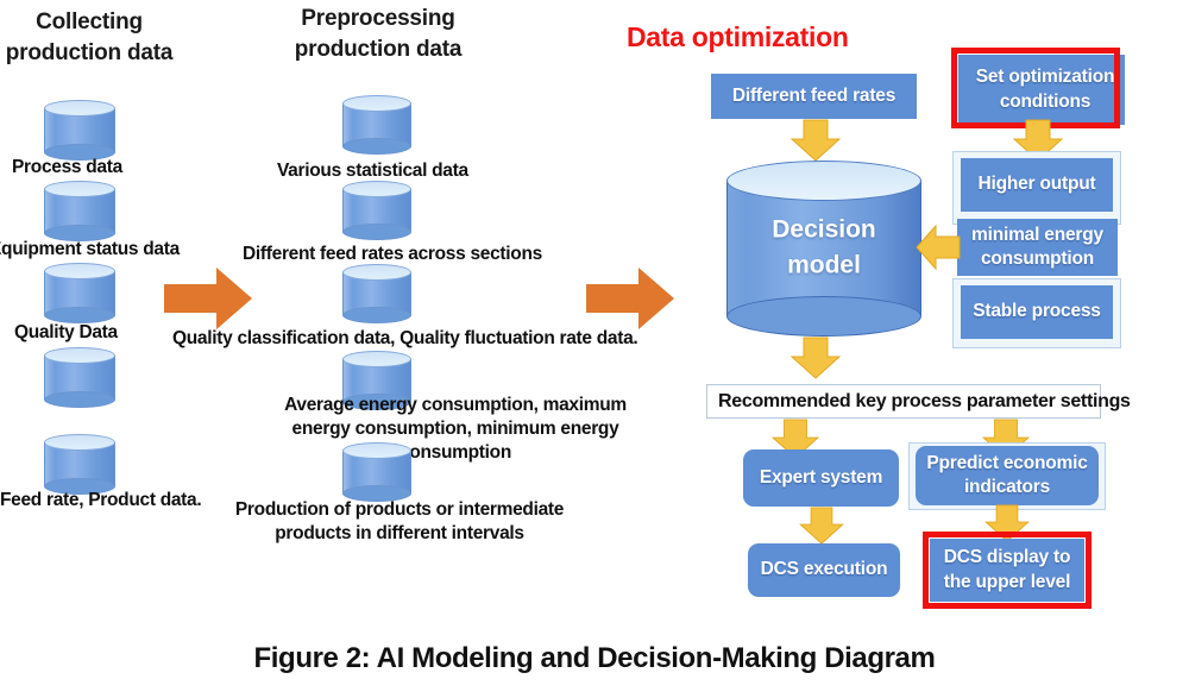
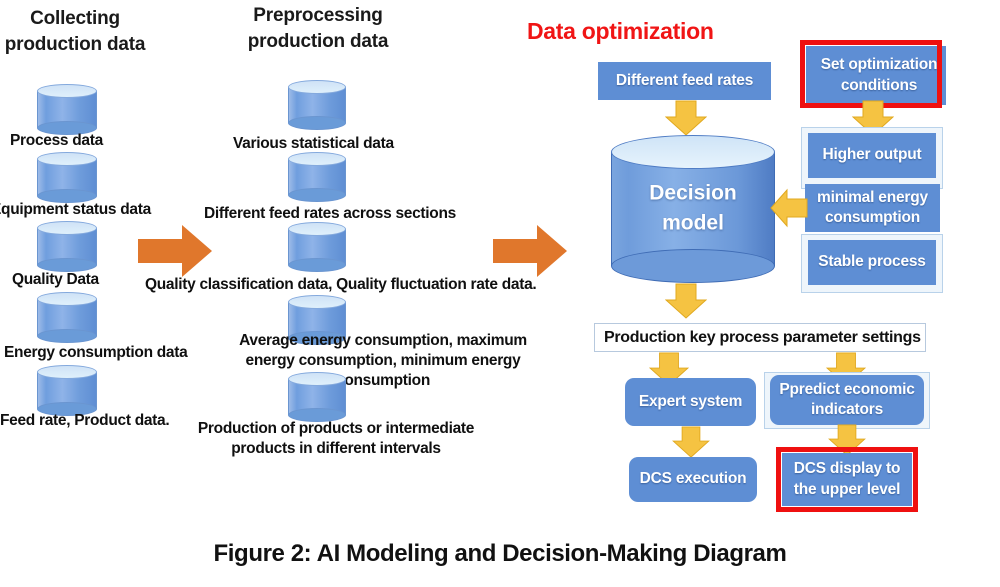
  Collecting
  production data
  Process data
  quipment status data
  Quality Data
+ Energy consumption data
  Feed rate, Product data.
  Preprocessing
  production data
  Various statistical data
  Different feed rates across sections
  Quality classification data, Quality fluctuation rate data.
  Average energy consumption, maximum energy consumption, minimum energy onsumption
  Production of products or intermediate products in different intervals
  Data optimization
  Different feed rates
  Set optimization
  conditions
  Decision
  model
  Higher output
  minimal energy consumption
  Stable process
- Recommended key process parameter settings
+ Production key process parameter settings
  Expert system
  Ppredict economic
  indicators
  DCS execution
  DCS display to
  the upper level
  Figure 2: AI Modeling and Decision-Making Diagram
